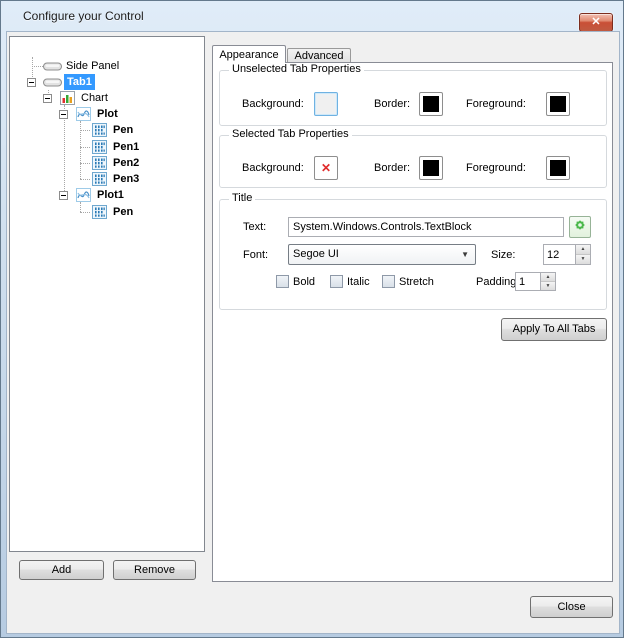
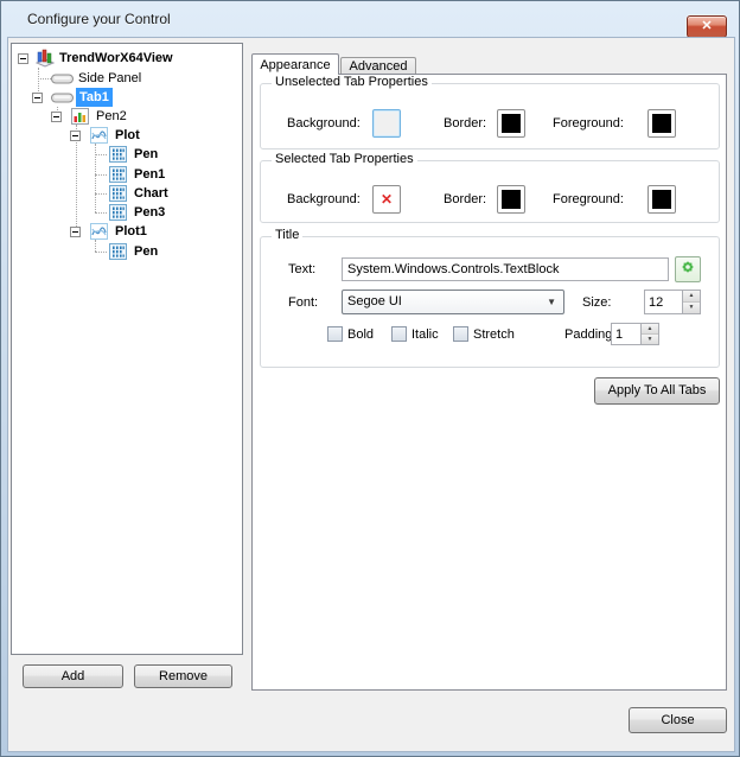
  Configure your Control
  ✕
+ TrendWorX64View
  Side Panel
  Tab1
- Chart
+ Pen2
  Plot
  Pen
  Pen1
- Pen2
+ Chart
  Pen3
  Plot1
  Pen
  Add
  Remove
  Appearance
  Advanced
  Unselected Tab Properties
  Background:
  Border:
  Foreground:
  Selected Tab Properties
  Background:
  ✕
  Border:
  Foreground:
  Title
  Text:
  System.Windows.Controls.TextBlock
  Font:
  Segoe UI
  ▼
  Size:
  12
  Bold
  Italic
  Stretch
  Padding
  1
  Apply To All Tabs
  Close
